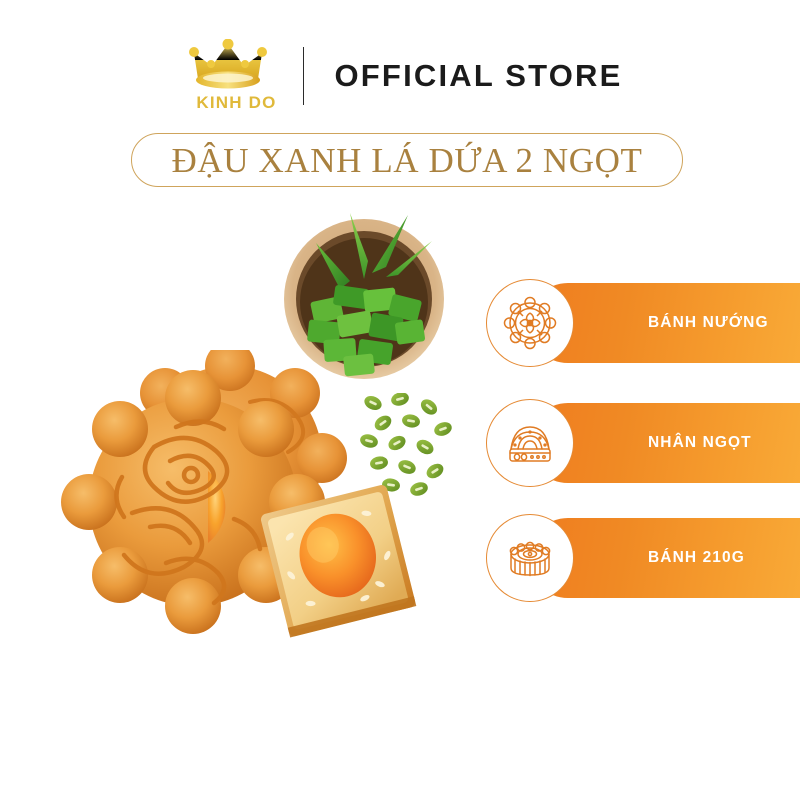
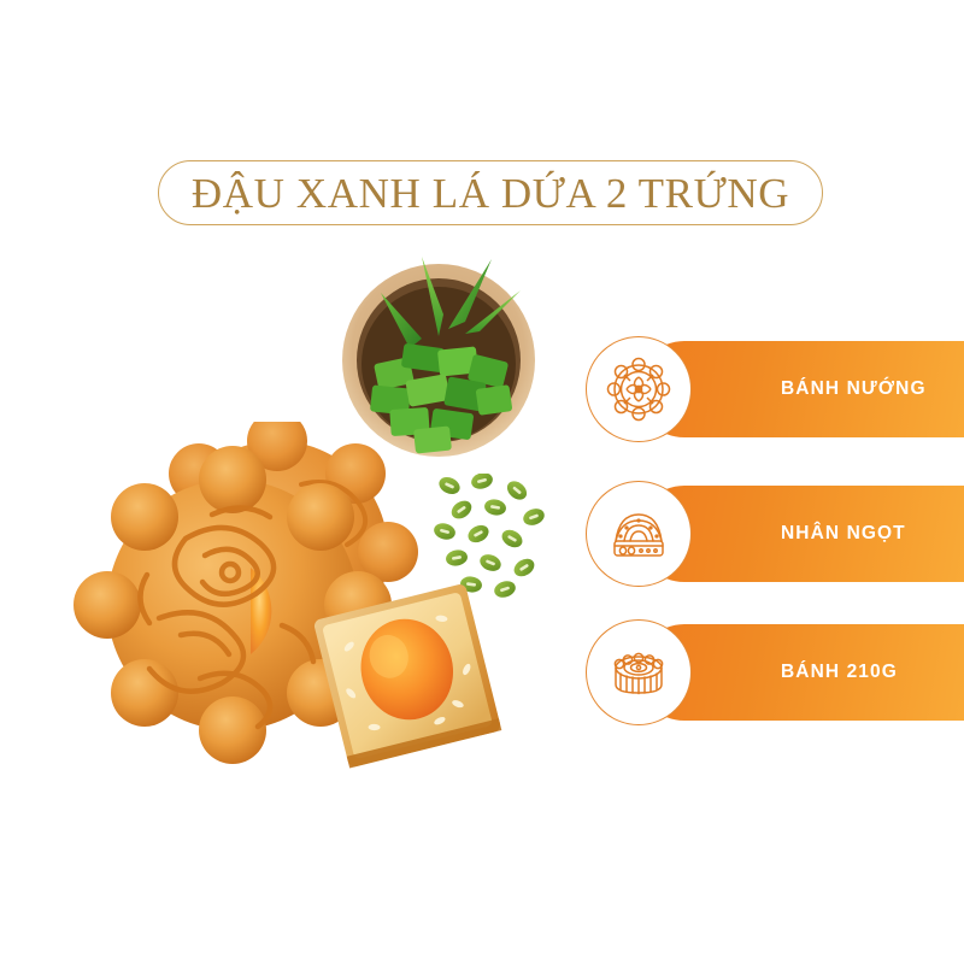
- KINH DO
- OFFICIAL STORE
- ĐẬU XANH LÁ DỨA 2 NGỌT
+ ĐẬU XANH LÁ DỨA 2 TRỨNG
  BÁNH NƯỚNG
  NHÂN NGỌT
  BÁNH 210G
